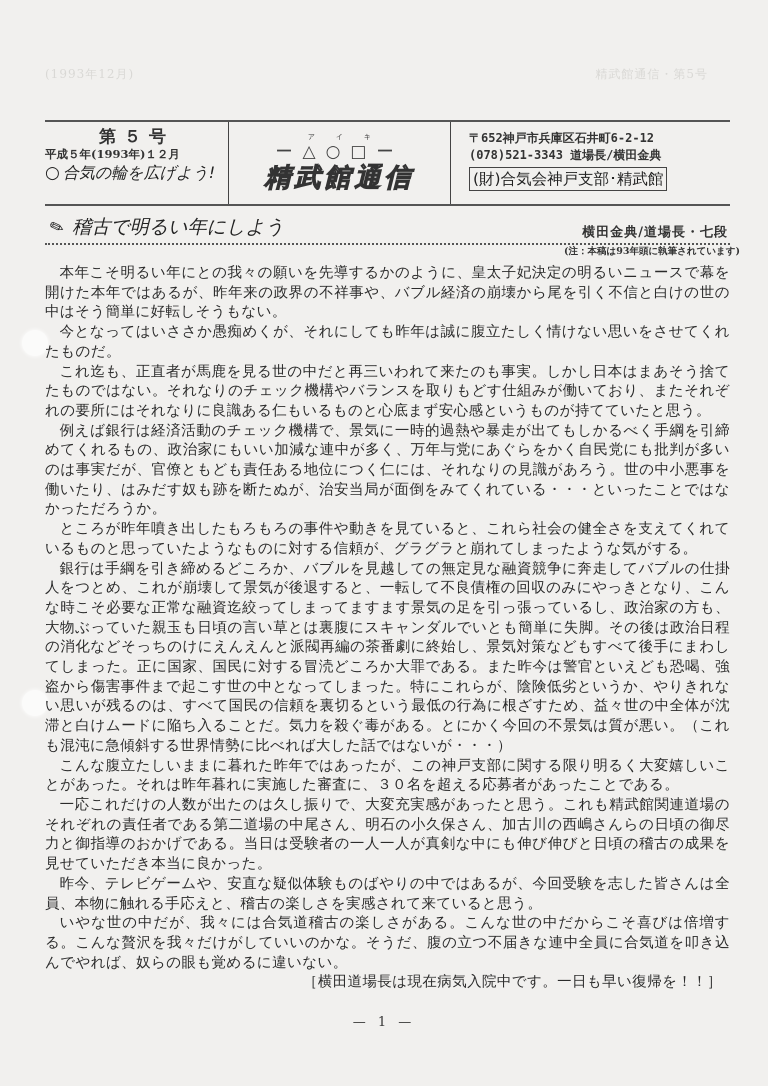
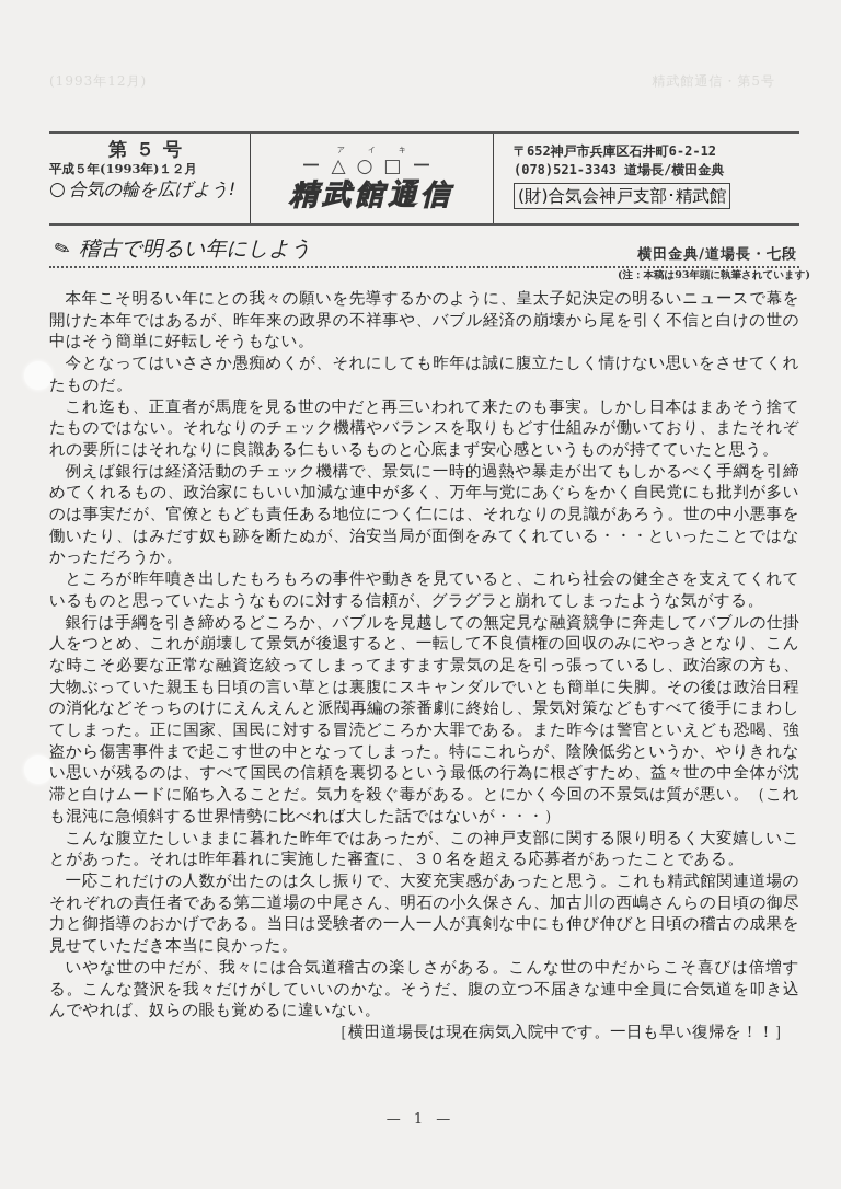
  (1993年12月)
  精武館通信・第5号
  第５号
  平成５年(1993年)１２月
  ○ 合気の輪を広げよう!
  ア イ キ
  ー△○□ー
  精武館通信
  〒652神戸市兵庫区石井町6-2-12
  (078)521-3343 道場長/横田金典
  (財)合気会神戸支部･精武館
  横田金典/道場長・七段
  (注：本稿は93年頭に執筆されています)
  本年こそ明るい年にとの我々の願いを先導するかのように、皇太子妃決定の明るいニュースで幕を開けた本年ではあるが、昨年来の政界の不祥事や、バブル経済の崩壊から尾を引く不信と白けの世の中はそう簡単に好転しそうもない。
  今となってはいささか愚痴めくが、それにしても昨年は誠に腹立たしく情けない思いをさせてくれたものだ。
  これ迄も、正直者が馬鹿を見る世の中だと再三いわれて来たのも事実。しかし日本はまあそう捨てたものではない。それなりのチェック機構やバランスを取りもどす仕組みが働いており、またそれぞれの要所にはそれなりに良識ある仁もいるものと心底まず安心感というものが持てていたと思う。
  例えば銀行は経済活動のチェック機構で、景気に一時的過熱や暴走が出てもしかるべく手綱を引締めてくれるもの、政治家にもいい加減な連中が多く、万年与党にあぐらをかく自民党にも批判が多いのは事実だが、官僚ともども責任ある地位につく仁には、それなりの見識があろう。世の中小悪事を働いたり、はみだす奴も跡を断たぬが、治安当局が面倒をみてくれている・・・といったことではなかっただろうか。
  ところが昨年噴き出したもろもろの事件や動きを見ていると、これら社会の健全さを支えてくれているものと思っていたようなものに対する信頼が、グラグラと崩れてしまったような気がする。
  銀行は手綱を引き締めるどころか、バブルを見越しての無定見な融資競争に奔走してバブルの仕掛人をつとめ、これが崩壊して景気が後退すると、一転して不良債権の回収のみにやっきとなり、こんな時こそ必要な正常な融資迄絞ってしまってますます景気の足を引っ張っているし、政治家の方も、大物ぶっていた親玉も日頃の言い草とは裏腹にスキャンダルでいとも簡単に失脚。その後は政治日程の消化などそっちのけにえんえんと派閥再編の茶番劇に終始し、景気対策などもすべて後手にまわしてしまった。正に国家、国民に対する冒涜どころか大罪である。また昨今は警官といえども恐喝、強盗から傷害事件まで起こす世の中となってしまった。特にこれらが、陰険低劣というか、やりきれない思いが残るのは、すべて国民の信頼を裏切るという最低の行為に根ざすため、益々世の中全体が沈滞と白けムードに陥ち入ることだ。気力を殺ぐ毒がある。とにかく今回の不景気は質が悪い。（これも混沌に急傾斜する世界情勢に比べれば大した話ではないが・・・）
  こんな腹立たしいままに暮れた昨年ではあったが、この神戸支部に関する限り明るく大変嬉しいことがあった。それは昨年暮れに実施した審査に、３０名を超える応募者があったことである。
  一応これだけの人数が出たのは久し振りで、大変充実感があったと思う。これも精武館関連道場のそれぞれの責任者である第二道場の中尾さん、明石の小久保さん、加古川の西嶋さんらの日頃の御尽力と御指導のおかげである。当日は受験者の一人一人が真剣な中にも伸び伸びと日頃の稽古の成果を見せていただき本当に良かった。
- 昨今、テレビゲームや、安直な疑似体験ものばやりの中ではあるが、今回受験を志した皆さんは全員、本物に触れる手応えと、稽古の楽しさを実感されて来ていると思う。
  いやな世の中だが、我々には合気道稽古の楽しさがある。こんな世の中だからこそ喜びは倍増する。こんな贅沢を我々だけがしていいのかな。そうだ、腹の立つ不届きな連中全員に合気道を叩き込んでやれば、奴らの眼も覚めるに違いない。
  ［横田道場長は現在病気入院中です。一日も早い復帰を！！］
  — 1 —
